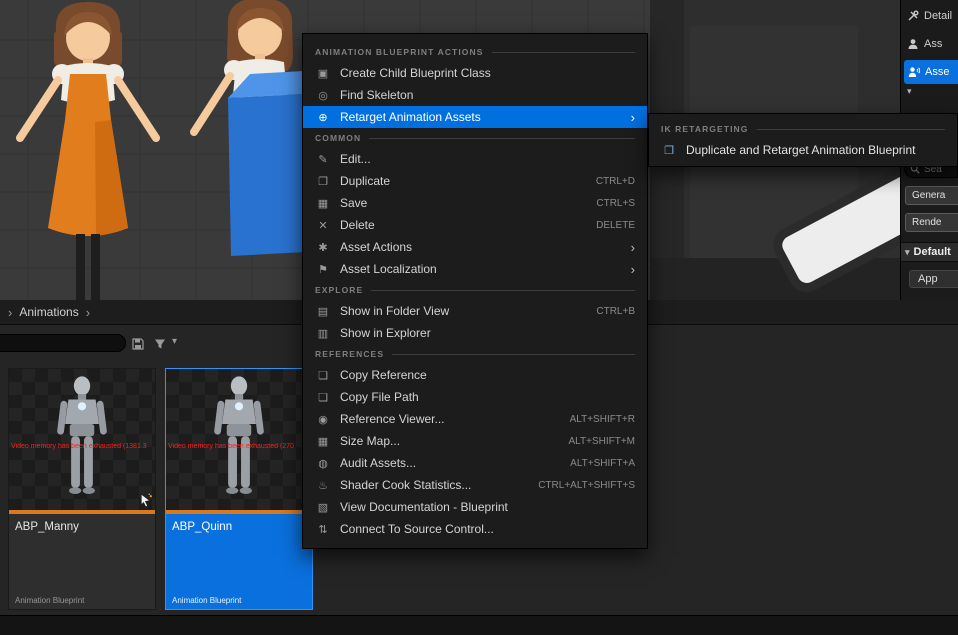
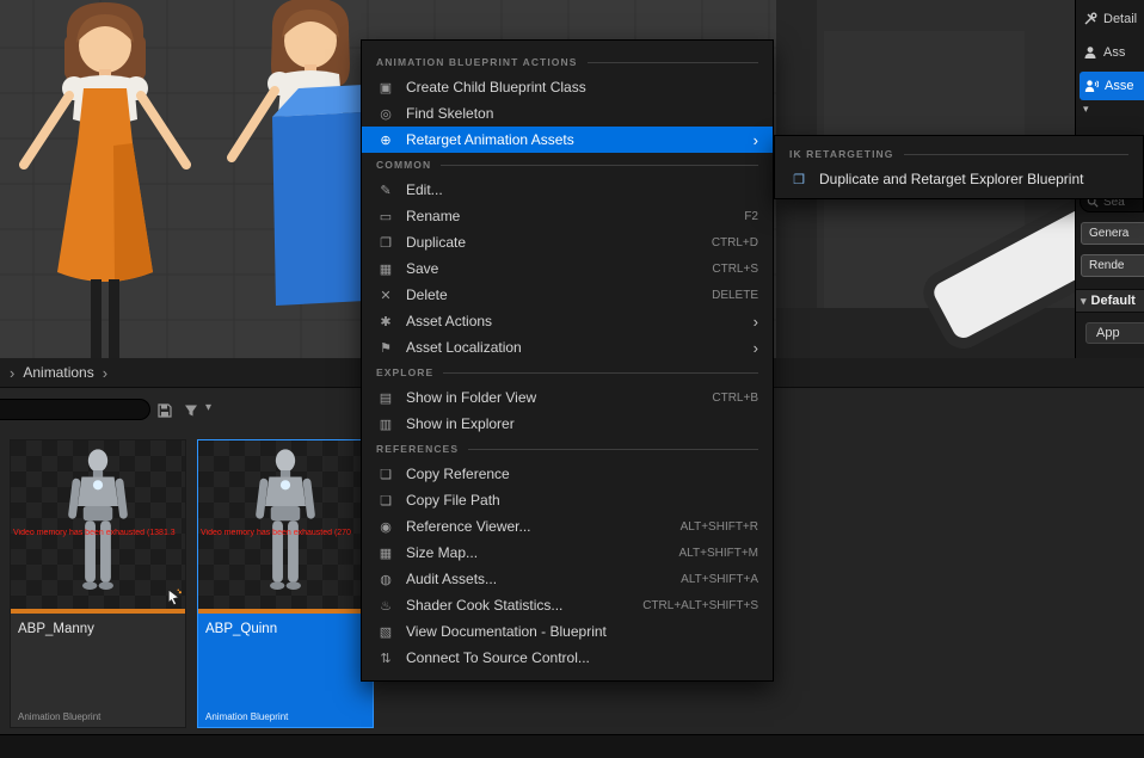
  Detail
  Ass
  Asse
  ▾
  Sea
  Genera
  Rende
  ▾
  Default
  App
  ›
  Animations
  ›
  ▾
  ABP_Manny
  Animation Blueprint
  ABP_Quinn
  Animation Blueprint
  ANIMATION BLUEPRINT ACTIONS
  ▣
  Create Child Blueprint Class
  ◎
  Find Skeleton
  ⊕
  Retarget Animation Assets
  ›
  COMMON
  ✎
  Edit...
+ ▭
+ Rename
+ F2
  ❐
  Duplicate
  CTRL+D
  ▦
  Save
  CTRL+S
  ✕
  Delete
  DELETE
  ✱
  Asset Actions
  ›
  ⚑
  Asset Localization
  ›
  EXPLORE
  ▤
  Show in Folder View
  CTRL+B
  ▥
  Show in Explorer
  REFERENCES
  ❏
  Copy Reference
  ❏
  Copy File Path
  ◉
  Reference Viewer...
  ALT+SHIFT+R
  ▦
  Size Map...
  ALT+SHIFT+M
  ◍
  Audit Assets...
  ALT+SHIFT+A
  ♨
  Shader Cook Statistics...
  CTRL+ALT+SHIFT+S
  ▧
  View Documentation - Blueprint
  ⇅
  Connect To Source Control...
  IK RETARGETING
  ❐
- Duplicate and Retarget Animation Blueprint
+ Duplicate and Retarget Explorer Blueprint
